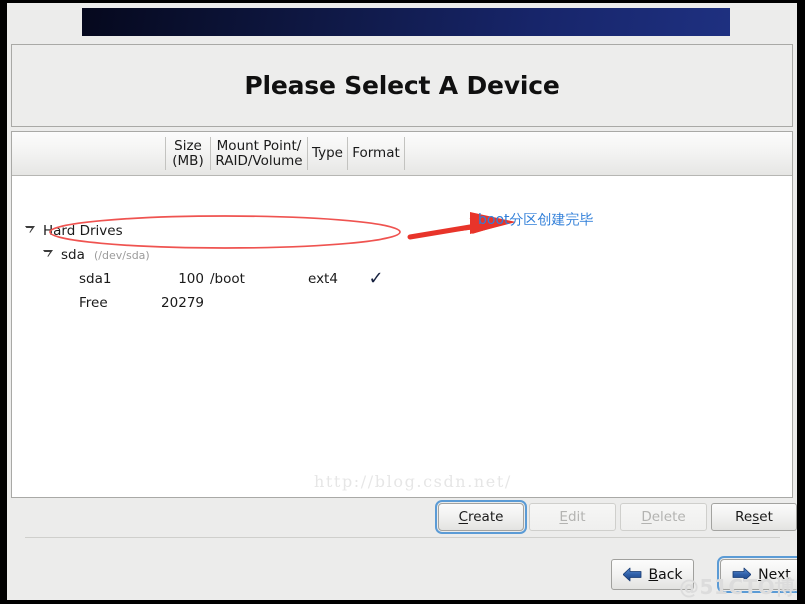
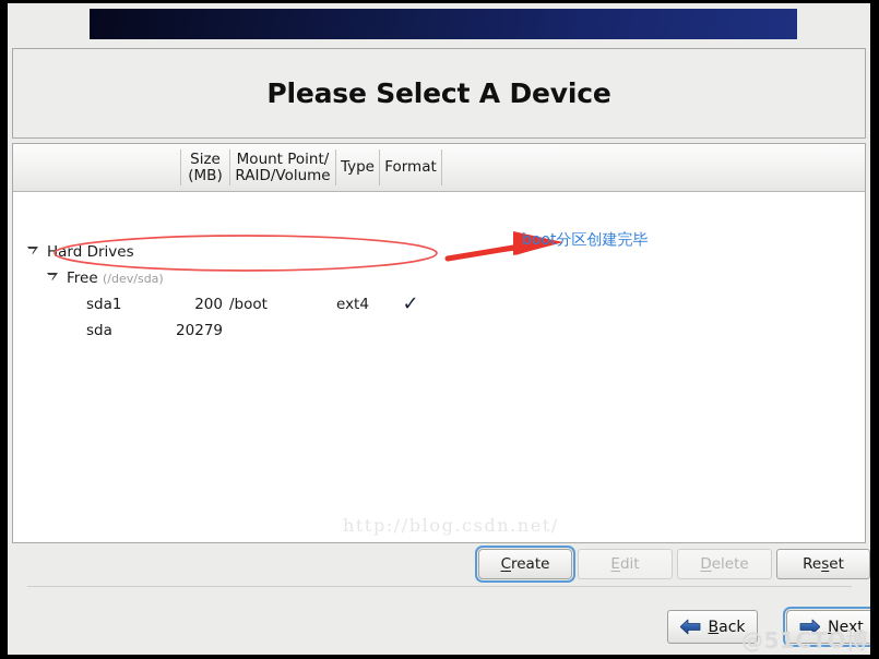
  Please Select A Device
  Size
  (MB)
  Mount Point/
  RAID/Volume
  Type
  Format
  Hard Drives
- sda
+ Free
  (/dev/sda)
  sda1
- 100
+ 200
  /boot
  ext4
  ✓
- Free
+ sda
  20279
  http://blog.csdn.net/
  Create
  Edit
  Delete
  Reset
  Back
  Next
  @51CTO博
  boot分区创建完毕
